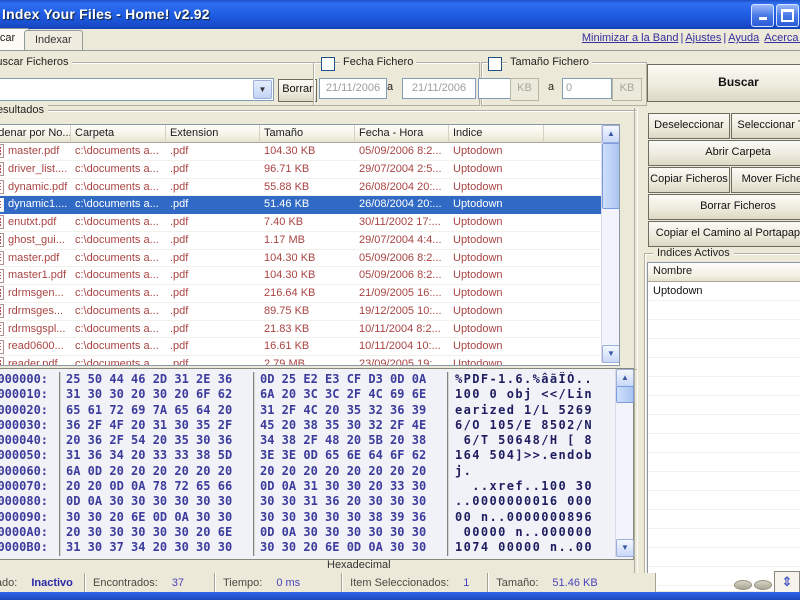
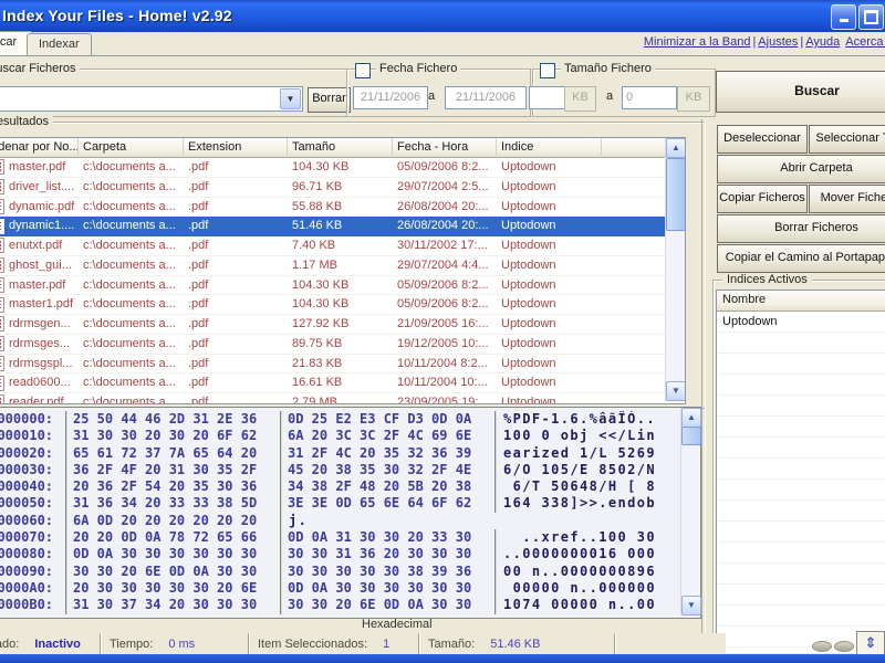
  Index Your Files - Home! v2.92
  Indexar
  Minimizar a la Band | Ajustes | Ayuda Acerca
  scar Ficheros
  ▼
  Borrar
  Fecha Fichero
  21/11/2006
  a
  21/11/2006
  Tamaño Fichero
  KB
  a
  0
  KB
  Buscar
  esultados
  denar por No..
  Carpeta
  Extension
  Tamaño
  Fecha - Hora
  Indice
  master.pdf
  c:\documents a...
  .pdf
  104.30 KB
  05/09/2006 8:2...
  Uptodown
  driver_list....
  c:\documents a...
  .pdf
  96.71 KB
  29/07/2004 2:5...
  Uptodown
  dynamic.pdf
  c:\documents a...
  .pdf
  55.88 KB
  26/08/2004 20:...
  Uptodown
  dynamic1....
  c:\documents a...
  .pdf
  51.46 KB
  26/08/2004 20:...
  Uptodown
  enutxt.pdf
  c:\documents a...
  .pdf
  7.40 KB
  30/11/2002 17:...
  Uptodown
  ghost_gui...
  c:\documents a...
  .pdf
  1.17 MB
  29/07/2004 4:4...
  Uptodown
  master.pdf
  c:\documents a...
  .pdf
  104.30 KB
  05/09/2006 8:2...
  Uptodown
  master1.pdf
  c:\documents a...
  .pdf
  104.30 KB
  05/09/2006 8:2...
  Uptodown
  rdrmsgen...
  c:\documents a...
  .pdf
- 216.64 KB
+ 127.92 KB
  21/09/2005 16:...
  Uptodown
  rdrmsges...
  c:\documents a...
  .pdf
  89.75 KB
  19/12/2005 10:...
  Uptodown
  rdrmsgspl...
  c:\documents a...
  .pdf
  21.83 KB
  10/11/2004 8:2...
  Uptodown
  read0600...
  c:\documents a...
  .pdf
  16.61 KB
  10/11/2004 10:...
  Uptodown
  reader.pdf
  c:\documents a...
  .pdf
  2.79 MB
  23/09/2005 19:...
  Uptodown
  ▲
  ▼
  000000:
  25 50 44 46 2D 31 2E 36
  0D 25 E2 E3 CF D3 0D 0A
  %PDF-1.6.%âãÏÓ..
  000010:
  31 30 30 20 30 20 6F 62
  6A 20 3C 3C 2F 4C 69 6E
  100 0 obj <</Lin
  000020:
- 65 61 72 69 7A 65 64 20
+ 65 61 72 37 7A 65 64 20
  31 2F 4C 20 35 32 36 39
  earized 1/L 5269
  000030:
  36 2F 4F 20 31 30 35 2F
  45 20 38 35 30 32 2F 4E
  6/O 105/E 8502/N
  000040:
  20 36 2F 54 20 35 30 36
  34 38 2F 48 20 5B 20 38
  6/T 50648/H [ 8
  000050:
  31 36 34 20 33 33 38 5D
  3E 3E 0D 65 6E 64 6F 62
- 164 504]>>.endob
+ 164 338]>>.endob
  000060:
  6A 0D 20 20 20 20 20 20
- 20 20 20 20 20 20 20 20
  j.
  000070:
  20 20 0D 0A 78 72 65 66
  0D 0A 31 30 30 20 33 30
  ..xref..100 30
  000080:
  0D 0A 30 30 30 30 30 30
  30 30 31 36 20 30 30 30
  ..0000000016 000
  000090:
  30 30 20 6E 0D 0A 30 30
  30 30 30 30 30 38 39 36
  00 n..0000000896
  0000A0:
  20 30 30 30 30 30 20 6E
  0D 0A 30 30 30 30 30 30
  00000 n..000000
  0000B0:
  31 30 37 34 20 30 30 30
  30 30 20 6E 0D 0A 30 30
  1074 00000 n..00
  ▲
  ▼
  Hexadecimal
  Deseleccionar
  Seleccionar
  Abrir Carpeta
  Copiar Ficheros
  Mover Fiche
  Borrar Ficheros
  Copiar el Camino al Portapap
  Indices Activos
  Nombre
  Uptodown
  Inactivo
- Encontrados:
- 37
  Tiempo:
  0 ms
  Item Seleccionados:
  1
  Tamaño:
  51.46 KB
  ⇕
